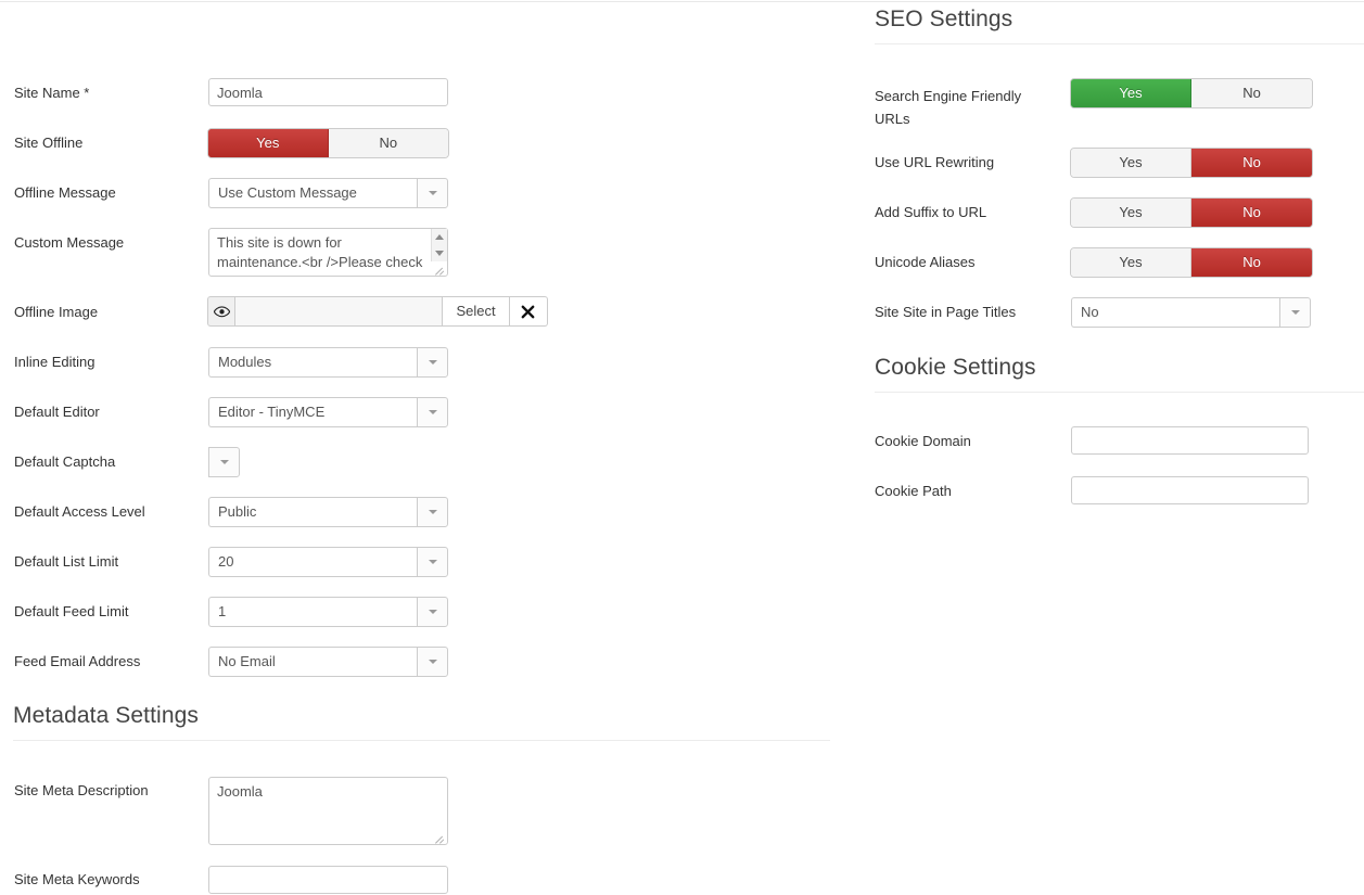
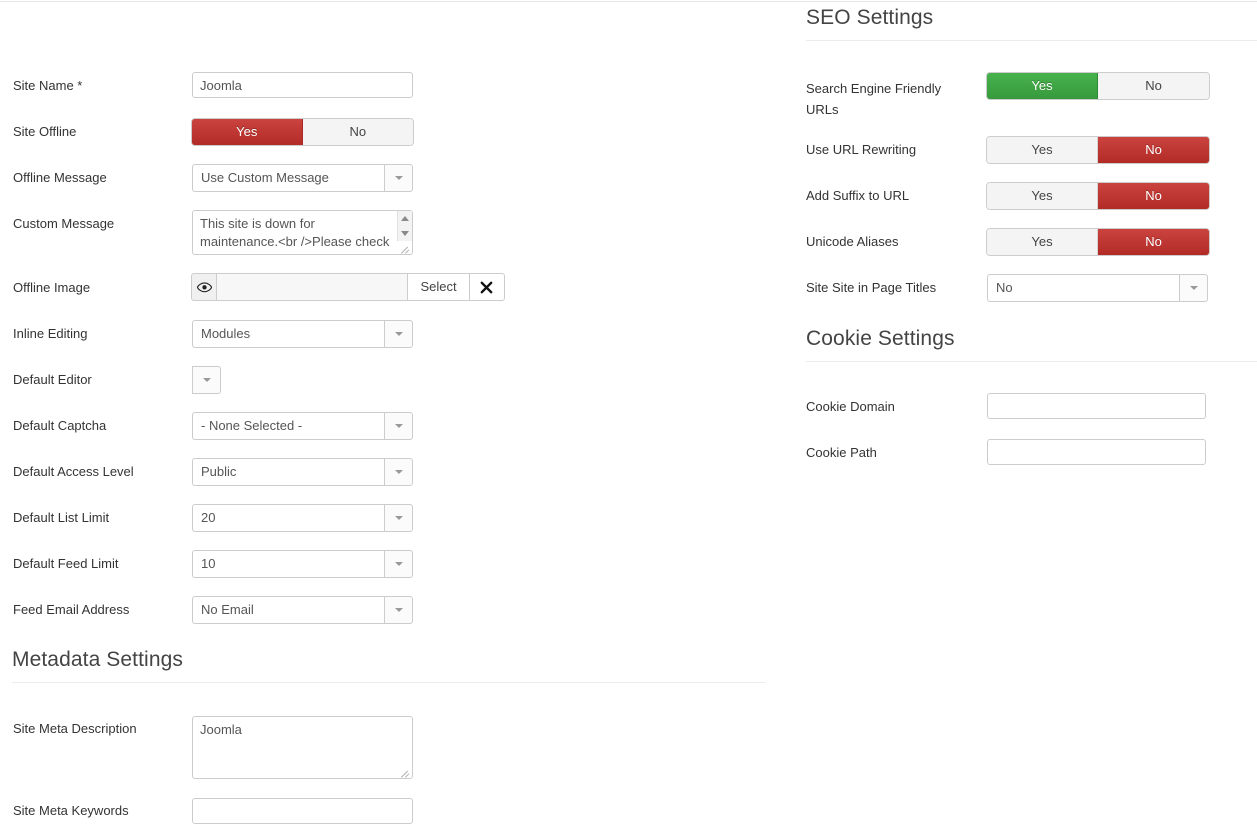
  Site Name *
  Joomla
  Site Offline
  Yes
  No
  Offline Message
  Use Custom Message
  Custom Message
  Offline Image
  Select
  Inline Editing
  Modules
  Default Editor
- Editor - TinyMCE
  Default Captcha
+ - None Selected -
  Default Access Level
  Public
  Default List Limit
  20
  Default Feed Limit
- 1
+ 10
  Feed Email Address
  No Email
  Metadata Settings
  Site Meta Description
  Joomla
  Site Meta Keywords
  SEO Settings
  Search Engine Friendly URLs
  Yes
  No
  Use URL Rewriting
  Yes
  No
  Add Suffix to URL
  Yes
  No
  Unicode Aliases
  Yes
  No
  Site Site in Page Titles
  No
  Cookie Settings
  Cookie Domain
  Cookie Path
